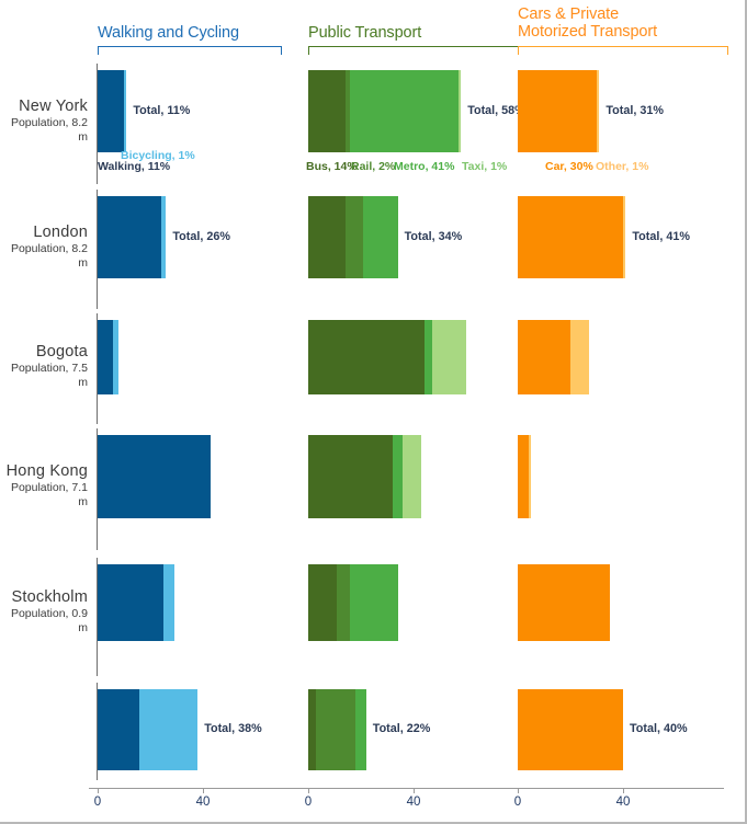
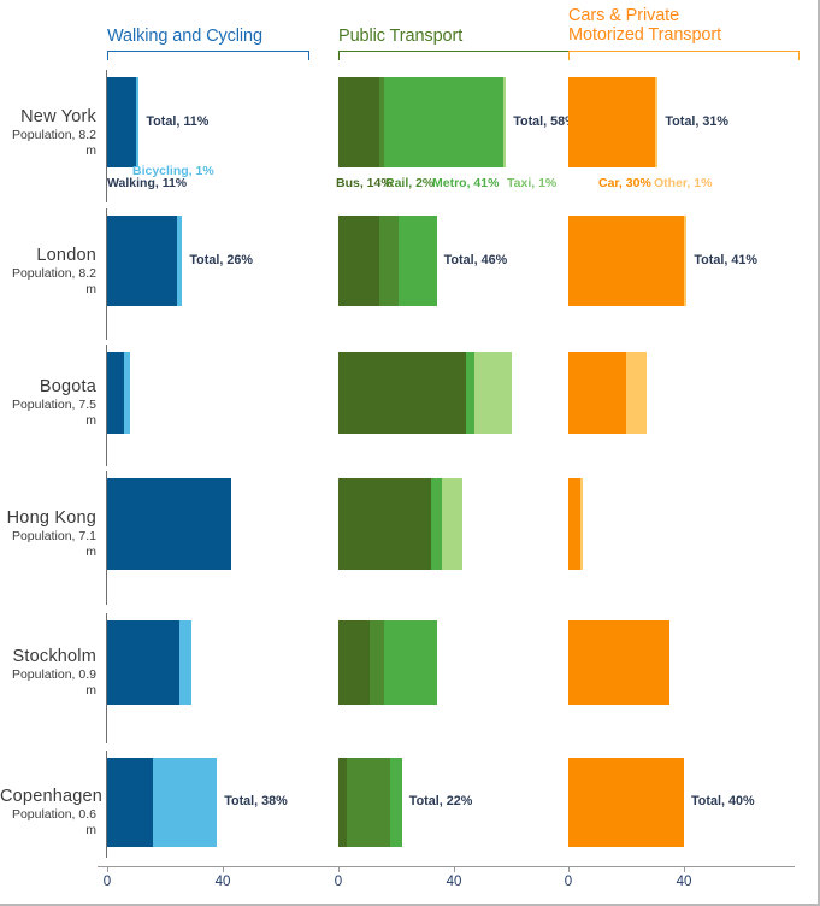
  Walking and Cycling
  Public Transport
  Cars & Private
  Motorized Transport
  New York
  Population, 8.2 m
  Total, 11%
  Total, 58
  Total, 31%
  London
  Population, 8.2 m
  Total, 26%
- Total, 34%
+ Total, 46%
  Total, 41%
  Bogota
  Population, 7.5 m
  Hong Kong
  Population, 7.1 m
  Stockholm
  Population, 0.9 m
+ Copenhagen
+ Population, 0.6 m
  Total, 38%
  Total, 22%
  Total, 40%
  Walking, 11%
  Bicycling, 1%
  Bus, 14%
  Rail, 2%
  Metro, 41%
  Taxi, 1%
  Car, 30%
  Other, 1%
  0
  40
  0
  40
  0
  40
